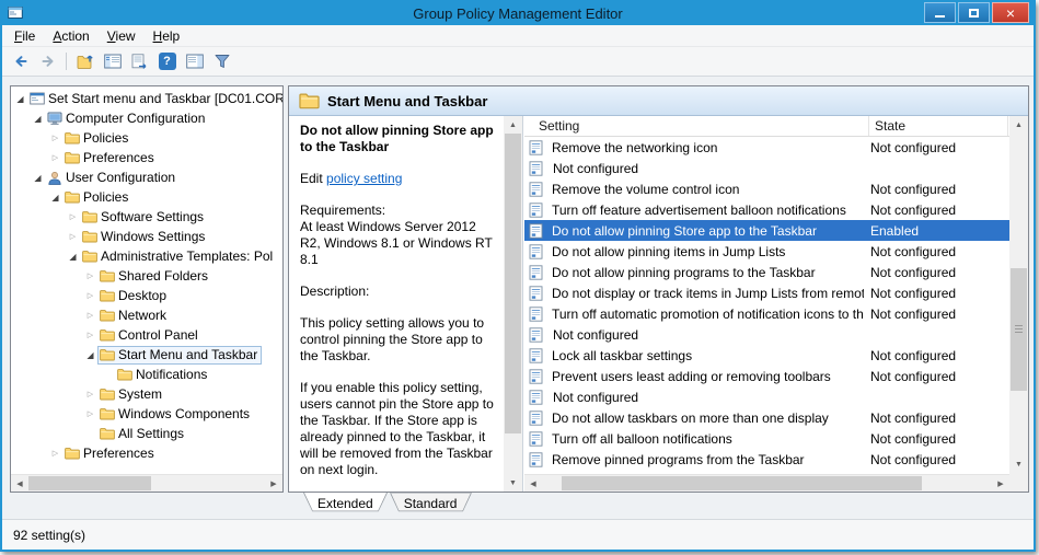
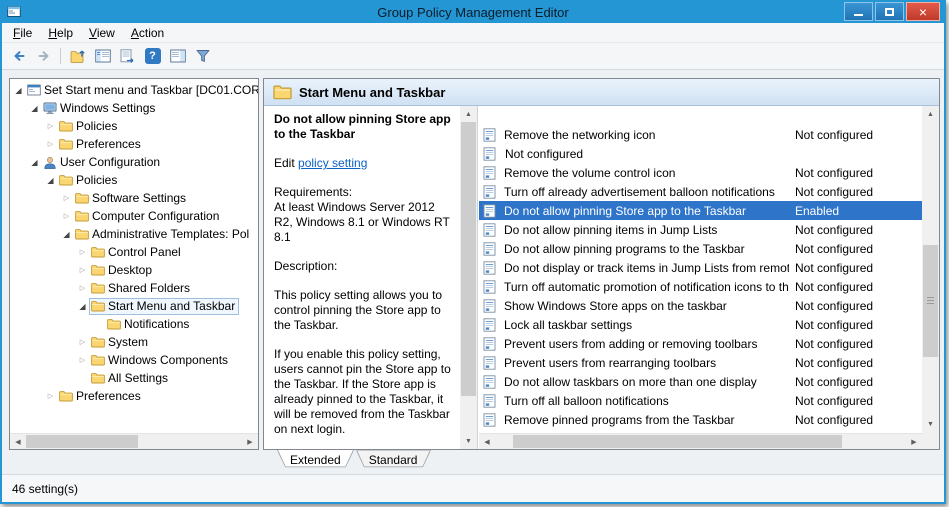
  Group Policy Management Editor
  ×
  File
- Action
+ Help
  View
- Help
+ Action
  ?
  ◢
  Set Start menu and Taskbar [DC01.COR
  ◢
- Computer Configuration
+ Windows Settings
  Policies
  Preferences
  ◢
  User Configuration
  ◢
  Policies
  Software Settings
- Windows Settings
+ Computer Configuration
  ◢
  Administrative Templates: Pol
- Shared Folders
+ Control Panel
  Desktop
- Network
- Control Panel
+ Shared Folders
  ◢
  Start Menu and Taskbar
  Notifications
  System
  Windows Components
  All Settings
  Preferences
  Start Menu and Taskbar
  Do not allow pinning Store app to the Taskbar
  Edit policy setting
  Requirements:
  At least Windows Server 2012 R2, Windows 8.1 or Windows RT 8.1
  Description:
  This policy setting allows you to control pinning the Store app to the Taskbar.
  If you enable this policy setting, users cannot pin the Store app to the Taskbar. If the Store app is already pinned to the Taskbar, it will be removed from the Taskbar on next login.
- Setting
- State
  Remove the networking icon
  Not configured
  Not configured
  Remove the volume control icon
  Not configured
- Turn off feature advertisement balloon notifications
+ Turn off already advertisement balloon notifications
  Not configured
  Do not allow pinning Store app to the Taskbar
  Enabled
  Do not allow pinning items in Jump Lists
  Not configured
  Do not allow pinning programs to the Taskbar
  Not configured
  Do not display or track items in Jump Lists from remot
  Not configured
  Turn off automatic promotion of notification icons to th
  Not configured
+ Show Windows Store apps on the taskbar
  Not configured
  Lock all taskbar settings
  Not configured
- Prevent users least adding or removing toolbars
+ Prevent users from adding or removing toolbars
  Not configured
+ Prevent users from rearranging toolbars
  Not configured
  Do not allow taskbars on more than one display
  Not configured
  Turn off all balloon notifications
  Not configured
  Remove pinned programs from the Taskbar
  Not configured
  Extended
  Standard
- 92 setting(s)
+ 46 setting(s)
